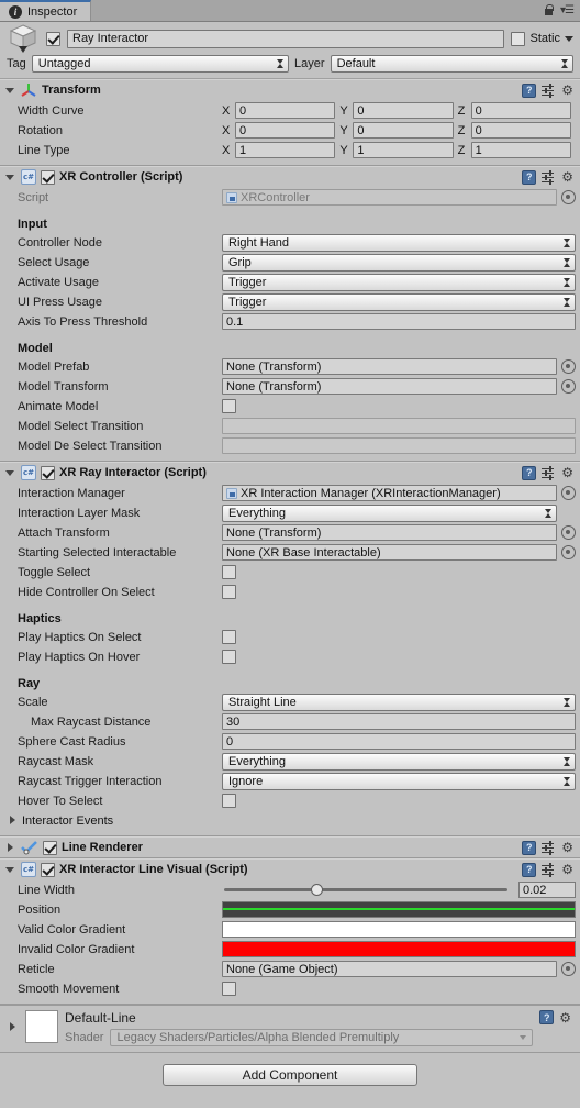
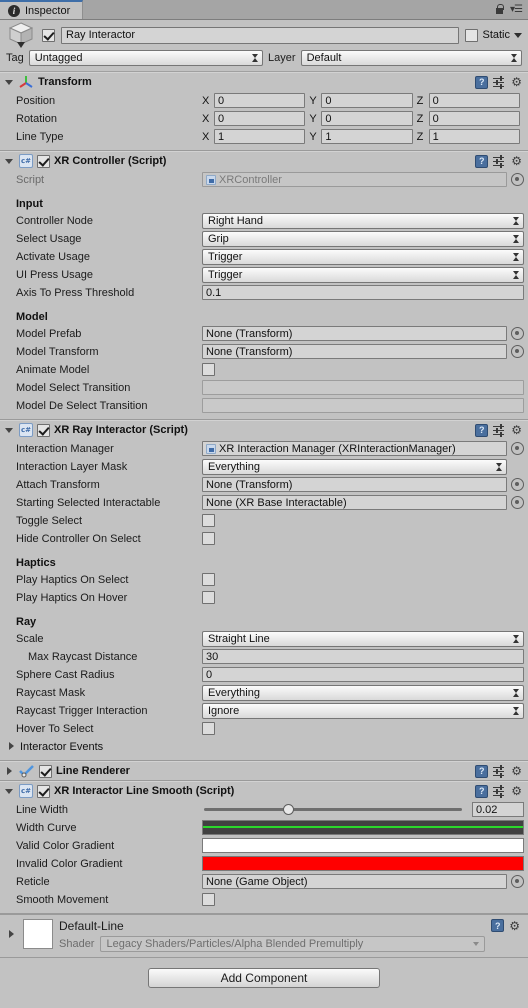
  i
  Inspector
  ▾☰
  Ray Interactor
  Static
  Tag
  Untagged
  Layer
  Default
  Transform
  ?
  ⚙
- Width Curve
+ Position
  X
  0
  Y
  0
  Z
  0
  Rotation
  X
  0
  Y
  0
  Z
  0
  Line Type
  X
  1
  Y
  1
  Z
  1
  c#
  XR Controller (Script)
  ?
  ⚙
  Script
  XRController
  Input
  Controller Node
  Right Hand
  Select Usage
  Grip
  Activate Usage
  Trigger
  UI Press Usage
  Trigger
  Axis To Press Threshold
  0.1
  Model
  Model Prefab
  None (Transform)
  Model Transform
  None (Transform)
  Animate Model
  Model Select Transition
  Model De Select Transition
  c#
  XR Ray Interactor (Script)
  ?
  ⚙
  Interaction Manager
  XR Interaction Manager (XRInteractionManager)
  Interaction Layer Mask
  Everything
  Attach Transform
  None (Transform)
  Starting Selected Interactable
  None (XR Base Interactable)
  Toggle Select
  Hide Controller On Select
  Haptics
  Play Haptics On Select
  Play Haptics On Hover
  Ray
  Scale
  Straight Line
  Max Raycast Distance
  30
  Sphere Cast Radius
  0
  Raycast Mask
  Everything
  Raycast Trigger Interaction
  Ignore
  Hover To Select
  Interactor Events
  Line Renderer
  ?
  ⚙
  c#
- XR Interactor Line Visual (Script)
+ XR Interactor Line Smooth (Script)
  ?
  ⚙
  Line Width
  0.02
- Position
+ Width Curve
  Valid Color Gradient
  Invalid Color Gradient
  Reticle
  None (Game Object)
  Smooth Movement
  Default-Line
  Shader
  Legacy Shaders/Particles/Alpha Blended Premultiply
  ?
  ⚙
  Add Component
